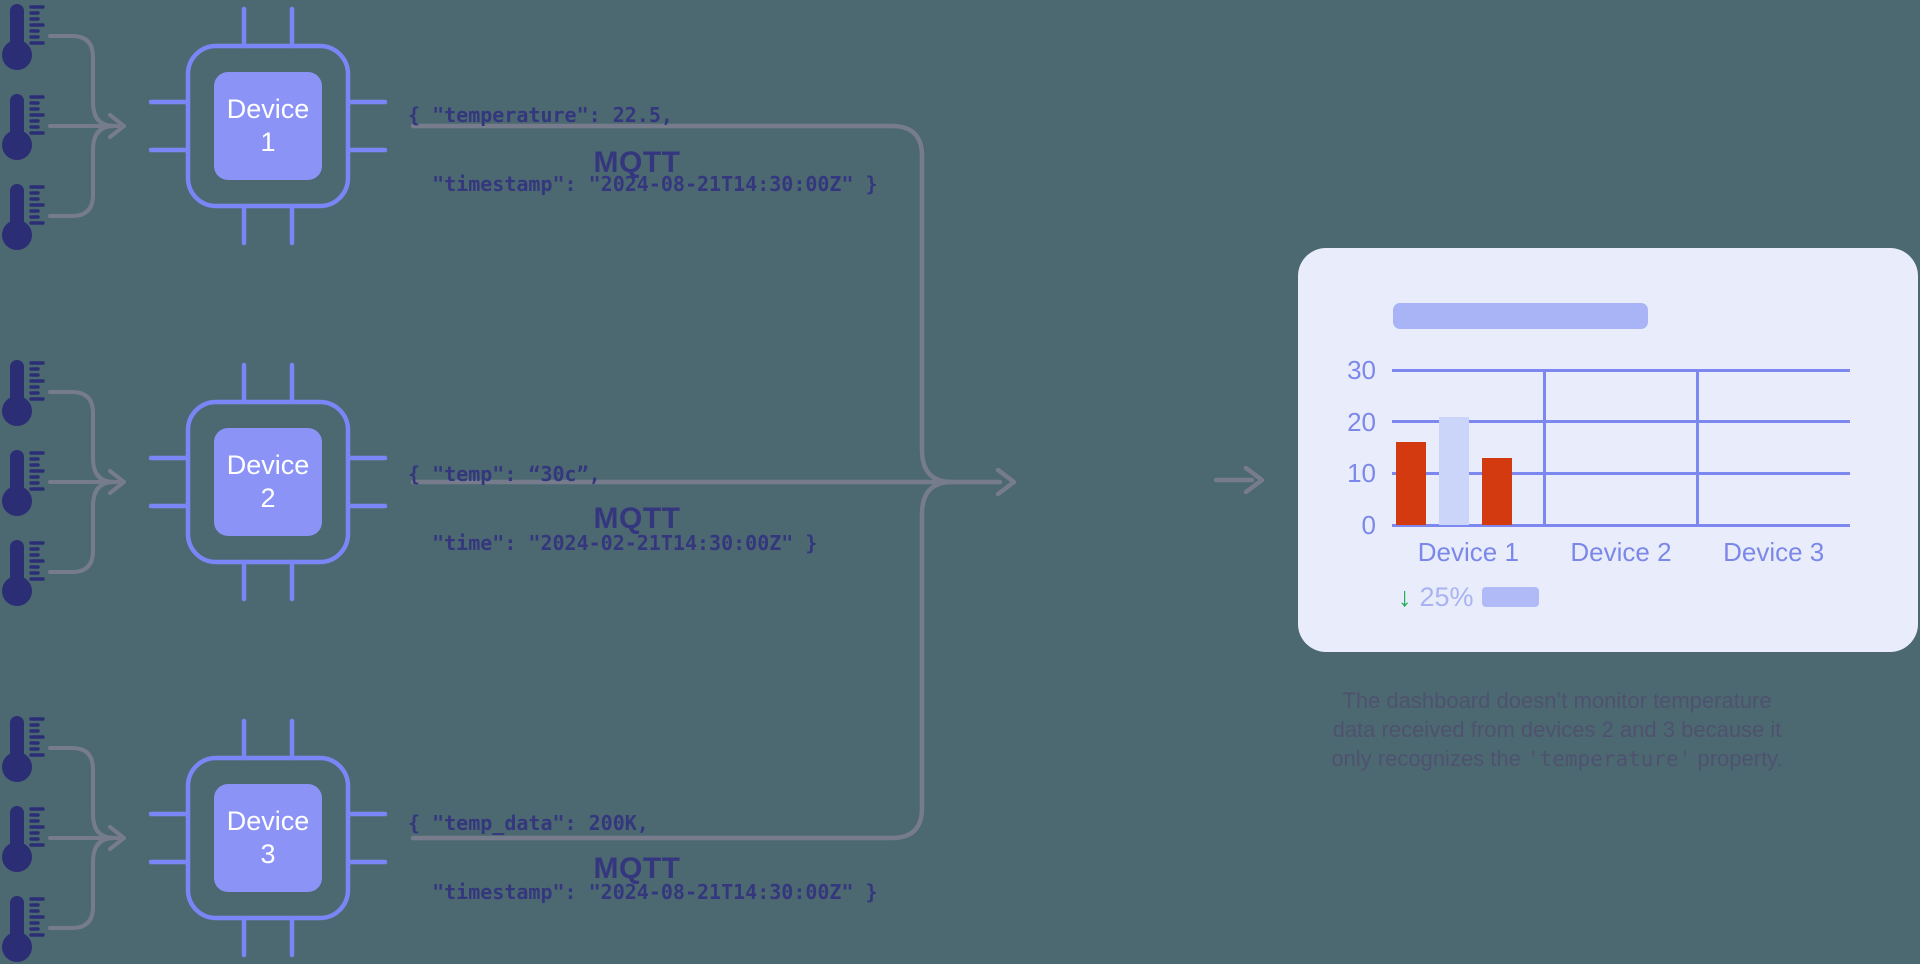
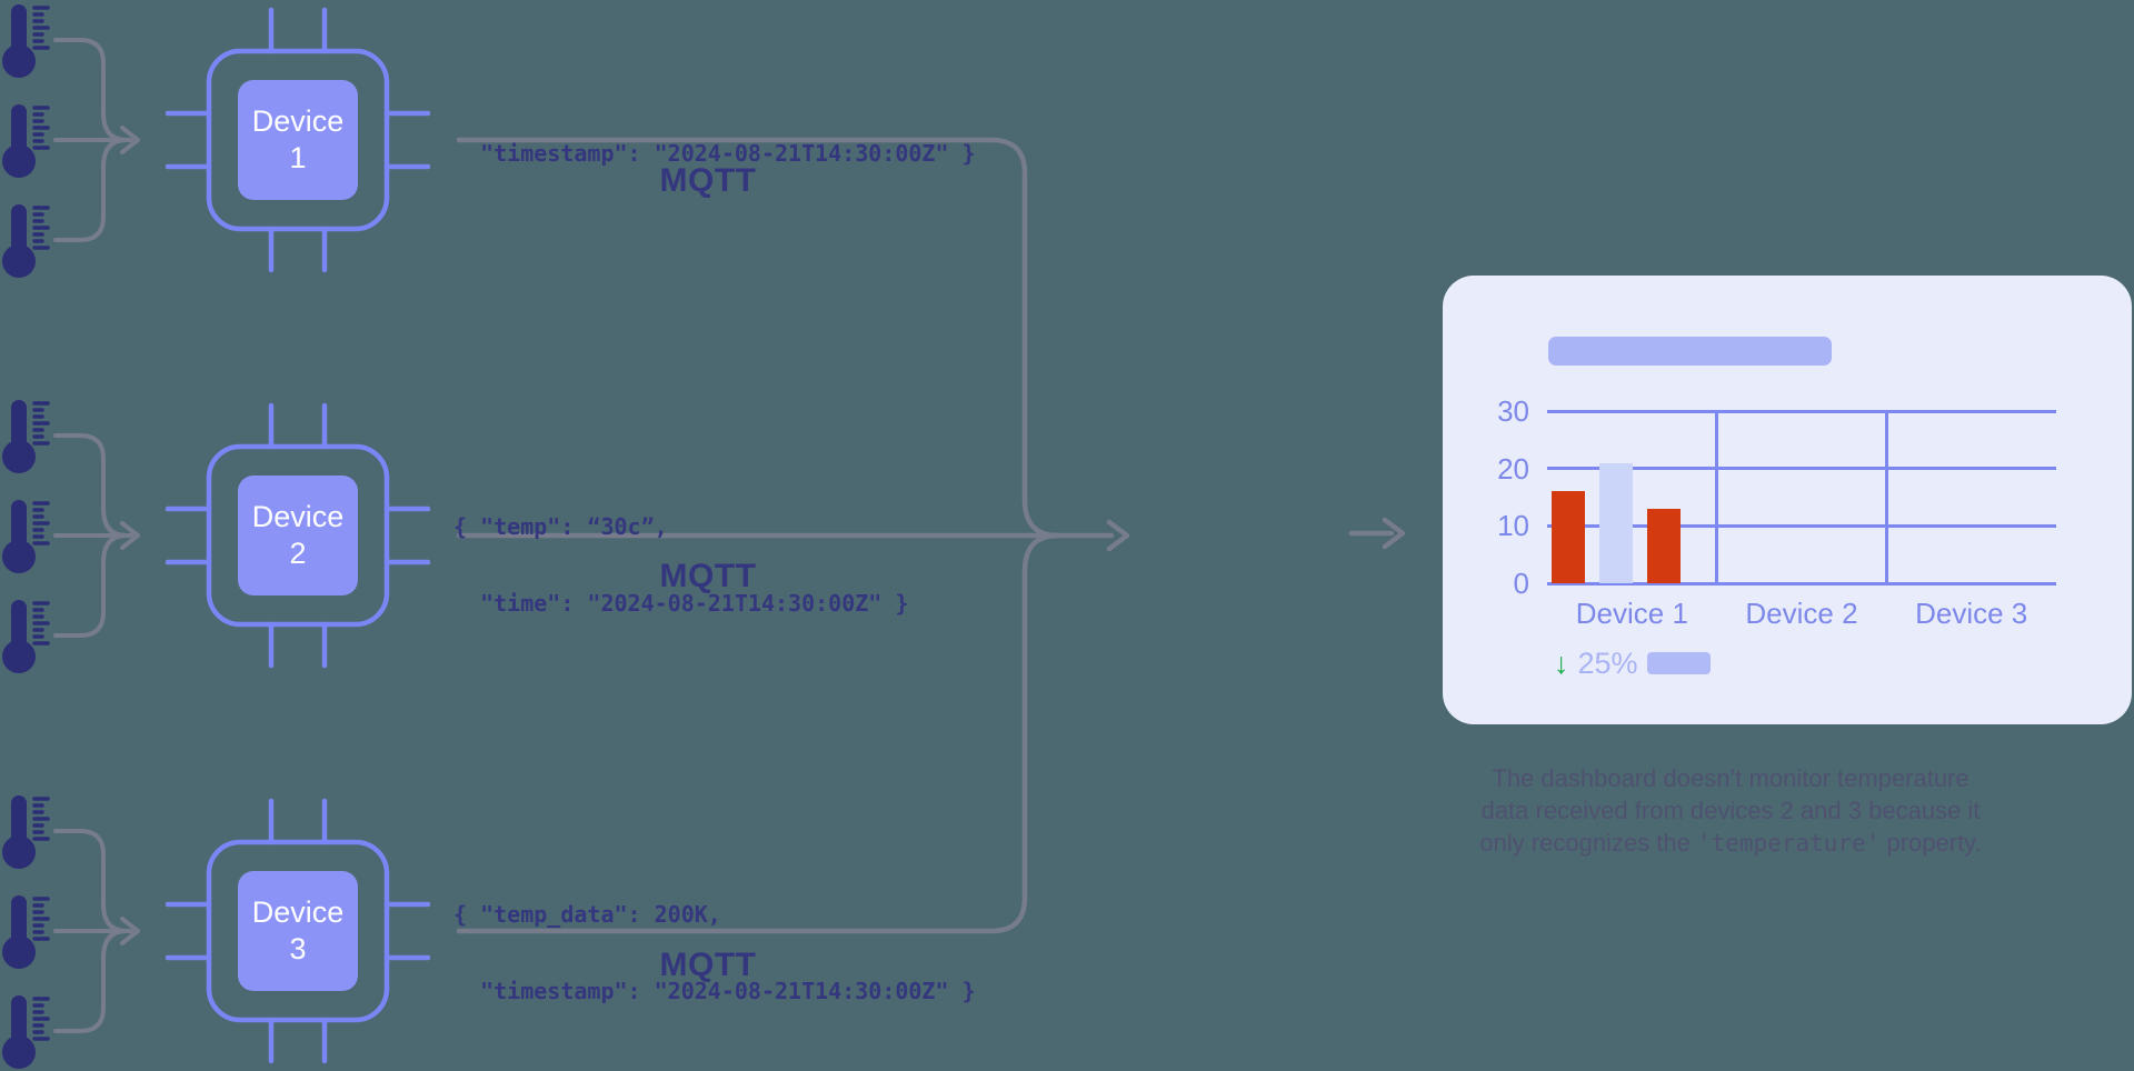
  Device 1
  Device 2
  Device 3
- { "temperature": 22.5,
  "timestamp": "2024-08-21T14:30:00Z" }
  { "temp": “30c”,
- "time": "2024-02-21T14:30:00Z" }
+ "time": "2024-08-21T14:30:00Z" }
  { "temp_data": 200K,
  "timestamp": "2024-08-21T14:30:00Z" }
  MQTT
  MQTT
  MQTT
  0
  10
  20
  30
  Device 1
  Device 2
  Device 3
  ↓
  25%
